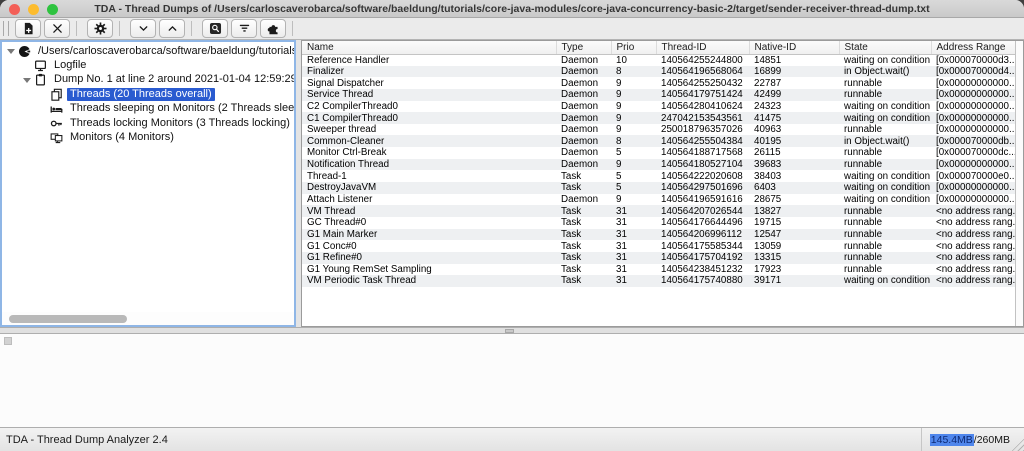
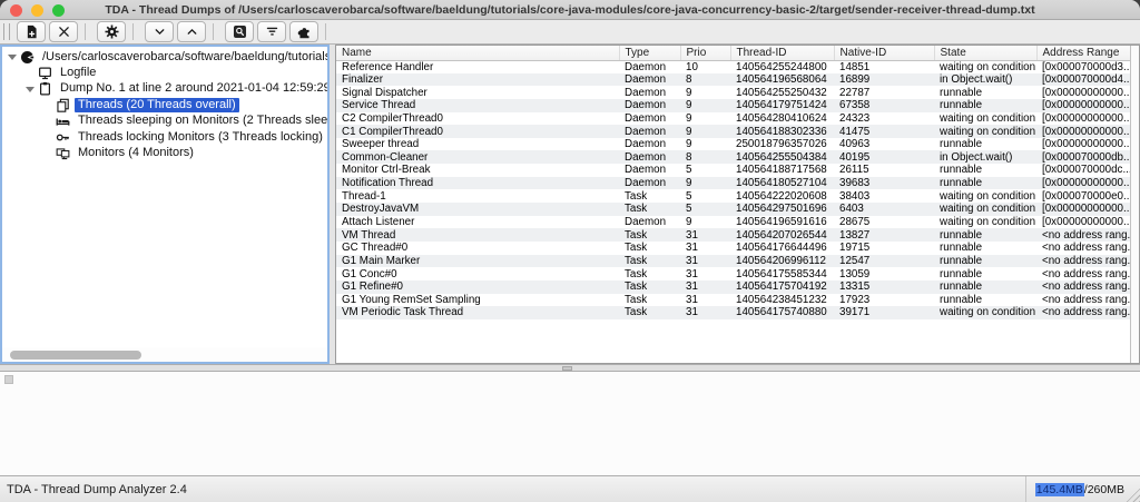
  TDA - Thread Dumps of /Users/carloscaverobarca/software/baeldung/tutorials/core-java-modules/core-java-concurrency-basic-2/target/sender-receiver-thread-dump.txt
  /Users/carloscaverobarca/software/baeldung/tutorial
  Logfile
  Dump No. 1 at line 2 around 2021-01-04 12:59:29
  Threads (20 Threads overall)
  Threads sleeping on Monitors (2 Threads slee
  Threads locking Monitors (3 Threads locking)
  Monitors (4 Monitors)
  Name	Type	Prio	Thread-ID	Native-ID	State	Address Range
  Reference Handler	Daemon	10	140564255244800	14851	waiting on condition	[0x000070000d3..
  Finalizer	Daemon	8	140564196568064	16899	in Object.wait()	[0x000070000d4..
  Signal Dispatcher	Daemon	9	140564255250432	22787	runnable	[0x00000000000..
- Service Thread	Daemon	9	140564179751424	42499	runnable	[0x00000000000..
+ Service Thread	Daemon	9	140564179751424	67358	runnable	[0x00000000000..
  C2 CompilerThread0	Daemon	9	140564280410624	24323	waiting on condition	[0x00000000000..
- C1 CompilerThread0	Daemon	9	247042153543561	41475	waiting on condition	[0x00000000000..
+ C1 CompilerThread0	Daemon	9	140564188302336	41475	waiting on condition	[0x00000000000..
  Sweeper thread	Daemon	9	250018796357026	40963	runnable	[0x00000000000..
  Common-Cleaner	Daemon	8	140564255504384	40195	in Object.wait()	[0x000070000db..
  Monitor Ctrl-Break	Daemon	5	140564188717568	26115	runnable	[0x000070000dc..
  Notification Thread	Daemon	9	140564180527104	39683	runnable	[0x00000000000..
  Thread-1	Task	5	140564222020608	38403	waiting on condition	[0x000070000e0..
  DestroyJavaVM	Task	5	140564297501696	6403	waiting on condition	[0x00000000000..
  Attach Listener	Daemon	9	140564196591616	28675	waiting on condition	[0x00000000000..
  VM Thread	Task	31	140564207026544	13827	runnable	<no address rang.
  GC Thread#0	Task	31	140564176644496	19715	runnable	<no address rang.
  G1 Main Marker	Task	31	140564206996112	12547	runnable	<no address rang.
  G1 Conc#0	Task	31	140564175585344	13059	runnable	<no address rang.
  G1 Refine#0	Task	31	140564175704192	13315	runnable	<no address rang.
  G1 Young RemSet Sampling	Task	31	140564238451232	17923	runnable	<no address rang.
  VM Periodic Task Thread	Task	31	140564175740880	39171	waiting on condition	<no address rang.
  TDA - Thread Dump Analyzer 2.4
  145.4MB
  /
  260MB
